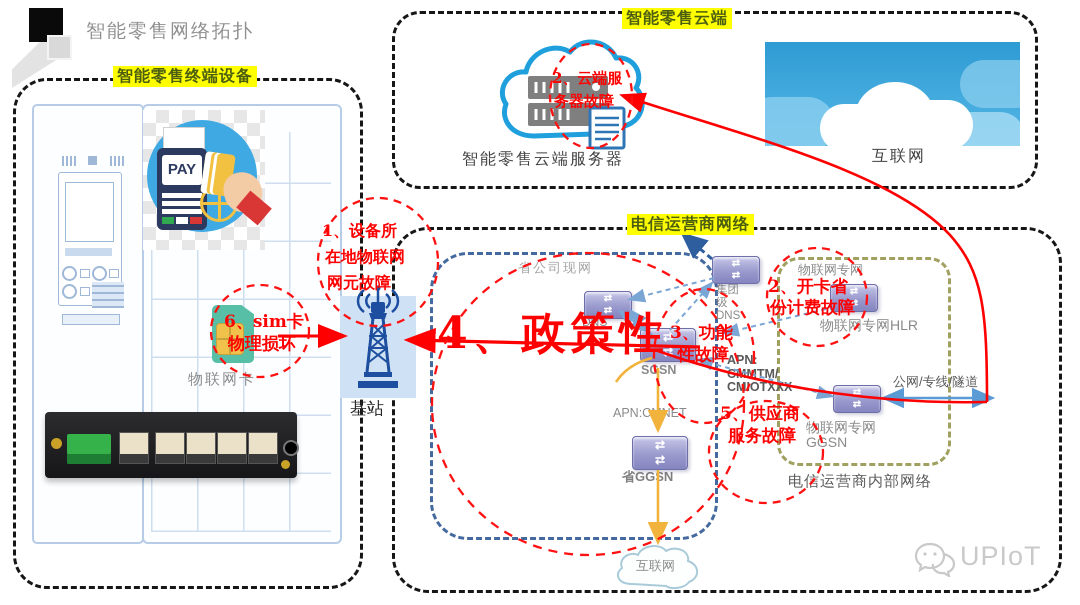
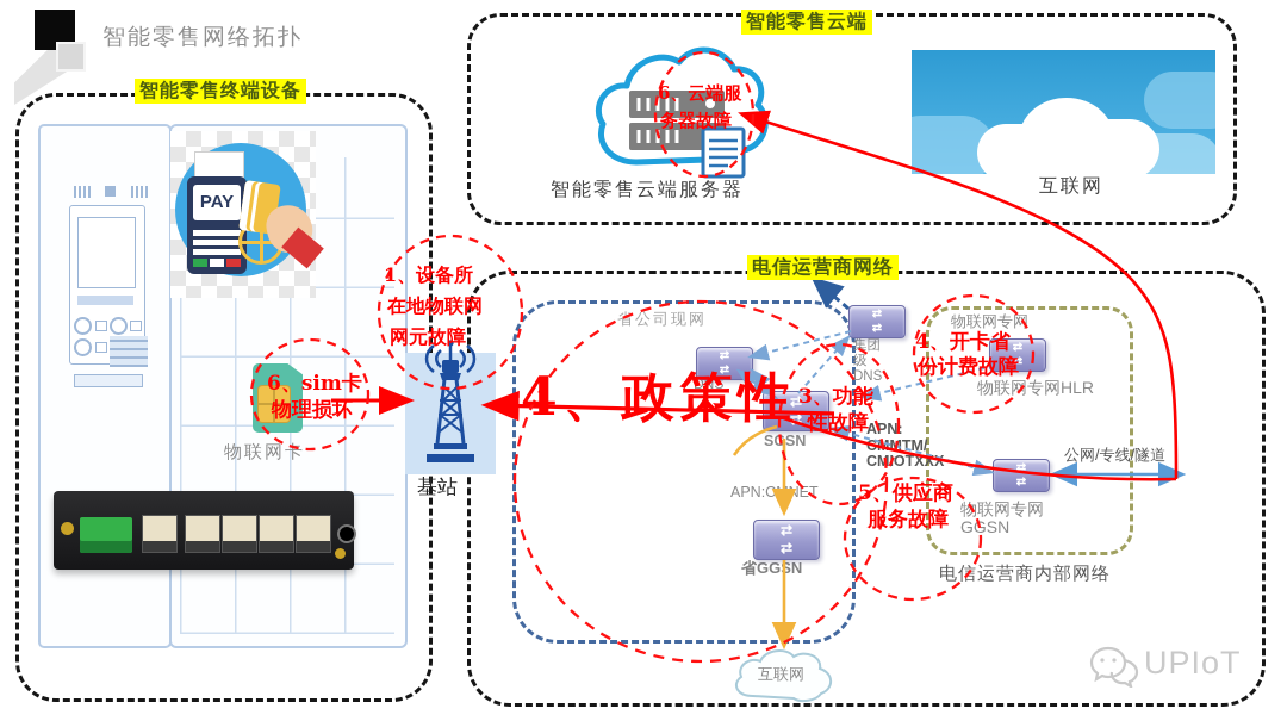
  智能零售网络拓扑
  智能零售终端设备
  智能零售云端
  电信运营商网络
  省公司现网
  物联网专网
  电运营商内部网络
  PAY
  物联网卡
  基站
  智能零售云端服务器
  互联网
  ⇄
  ⇄
  集团
  级
  DNS
  ⇄
  ⇄
  DNS
  ⇄
  ⇄
  SSN
  APN:CMNET
  ⇄
  ⇄
  省GGSN
  互联网
  APN:
  CMOTXXX
  ⇄
  ⇄
  物联网专网HLR
  ⇄
  ⇄
  物联网专网
  GSN
  公网/专线/隧道
  1、设备所
  在地物联网
  网元故障
- 2、开卡省
+ 4、开卡省
  份计费故障
  3、功能
  性故障
  4、政策性
  5、供应商
  服务故障
- 2、云端服
+ 6、云端服
  务器故障
  6、sim卡
  物理损坏
  UPIoT
